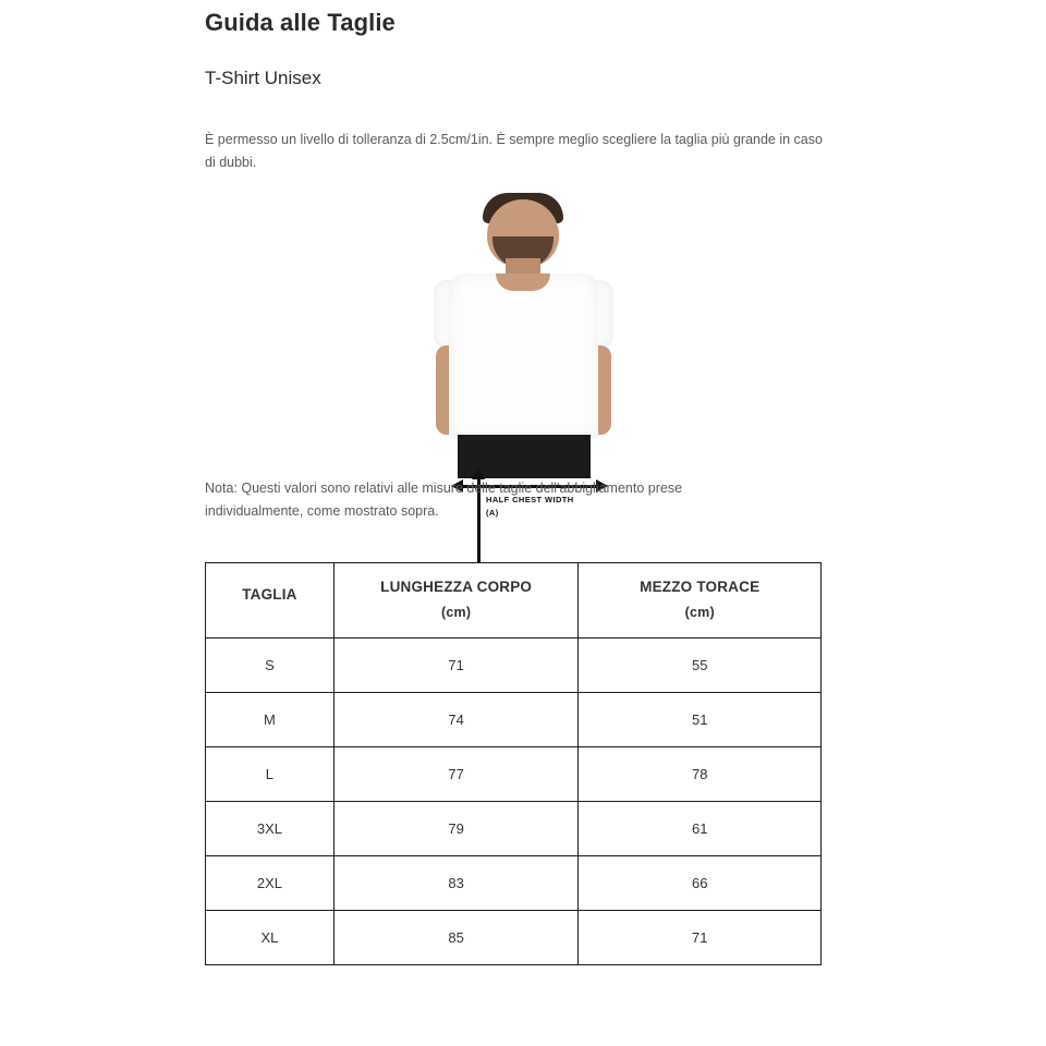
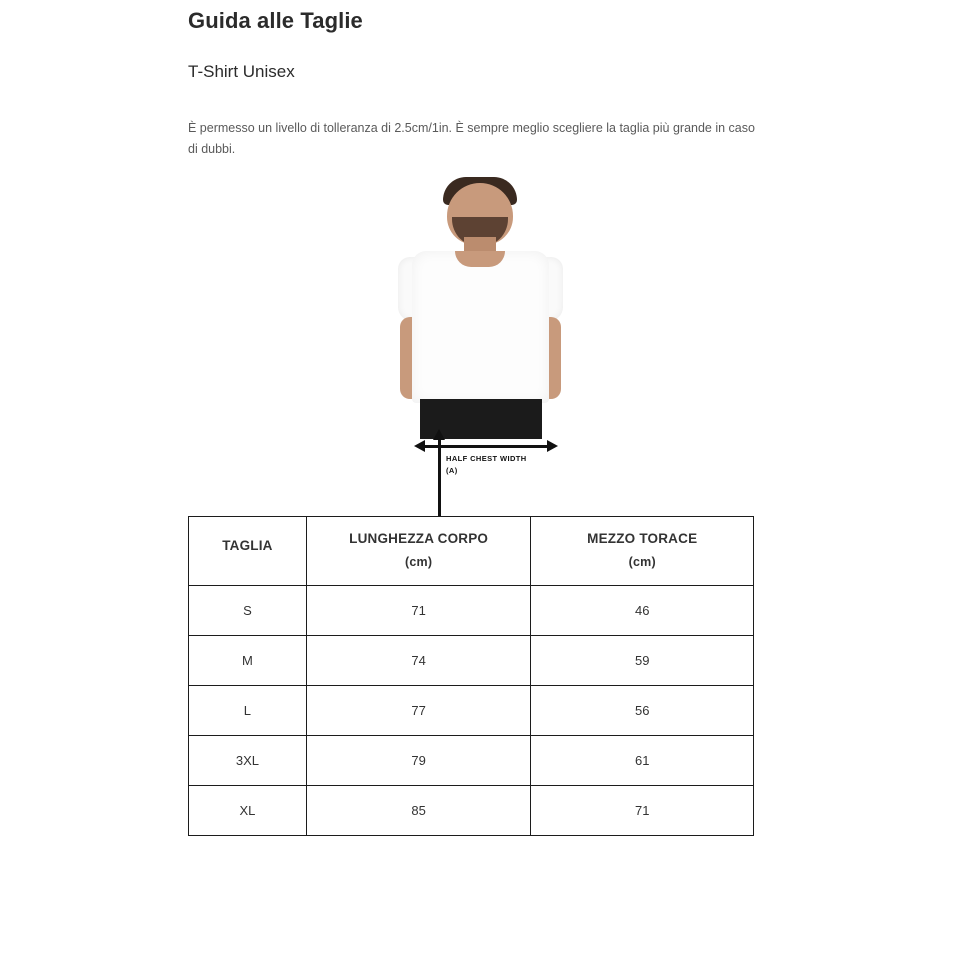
  Guida alle Taglie
  T-Shirt Unisex
  È permesso un livello di tolleranza di 2.5cm/1in. È sempre meglio scegliere la taglia più grande in caso di dubbi.
  HALF CHEST WIDTH
  (A)
- Nota: Questi valori sono relativi alle misure delle taglie dell'abbigliamento prese individualmente, come mostrato sopra.
  TAGLIA	LUNGHEZZA CORPO (cm)	MEZZO TORACE (cm)
- S	71	55
+ S	71	46
- M	74	51
+ M	74	59
- L	77	78
+ L	77	56
  3XL	79	61
- 2XL	83	66
  XL	85	71
